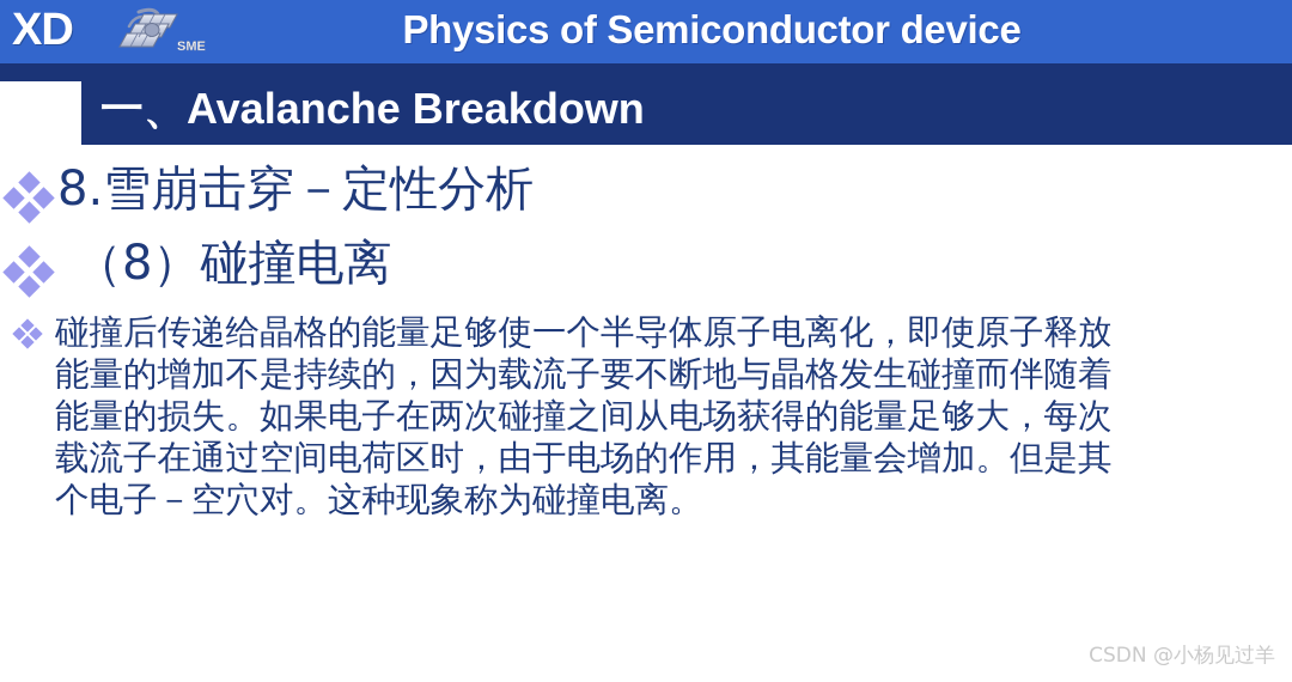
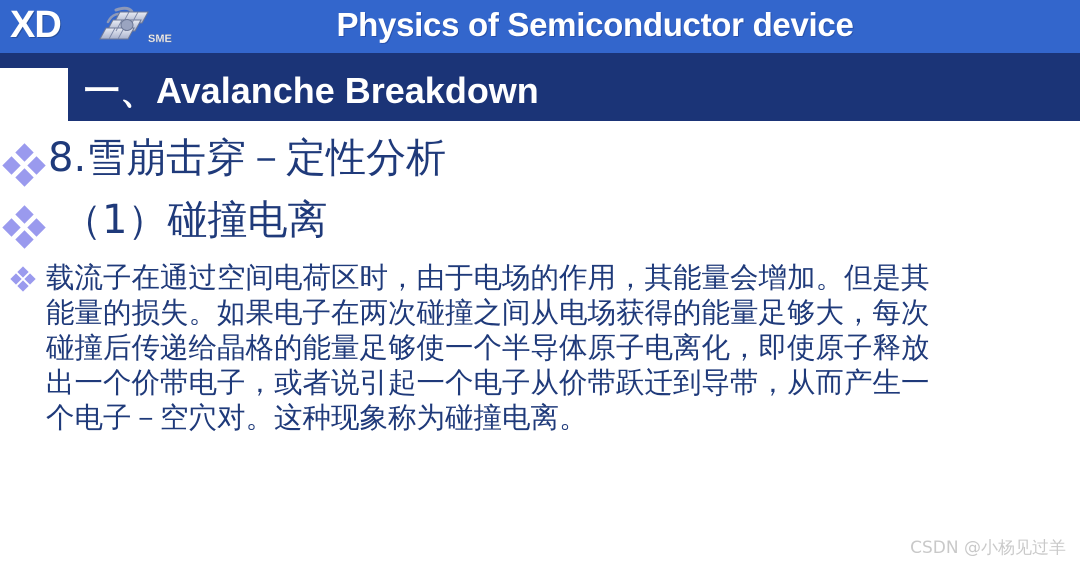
  XD
  SME
  Physics of Semiconductor device
  一、Avalanche Breakdown
  8.雪崩击穿－定性分析
- （8）碰撞电离
+ （1）碰撞电离
- 碰撞后传递给晶格的能量足够使一个半导体原子电离化，即使原子释放
+ 载流子在通过空间电荷区时，由于电场的作用，其能量会增加。但是其
- 能量的增加不是持续的，因为载流子要不断地与晶格发生碰撞而伴随着
  能量的损失。如果电子在两次碰撞之间从电场获得的能量足够大，每次
- 载流子在通过空间电荷区时，由于电场的作用，其能量会增加。但是其
+ 碰撞后传递给晶格的能量足够使一个半导体原子电离化，即使原子释放
+ 出一个价带电子，或者说引起一个电子从价带跃迁到导带，从而产生一
  个电子－空穴对。这种现象称为碰撞电离。
  CSDN @小杨见过羊
